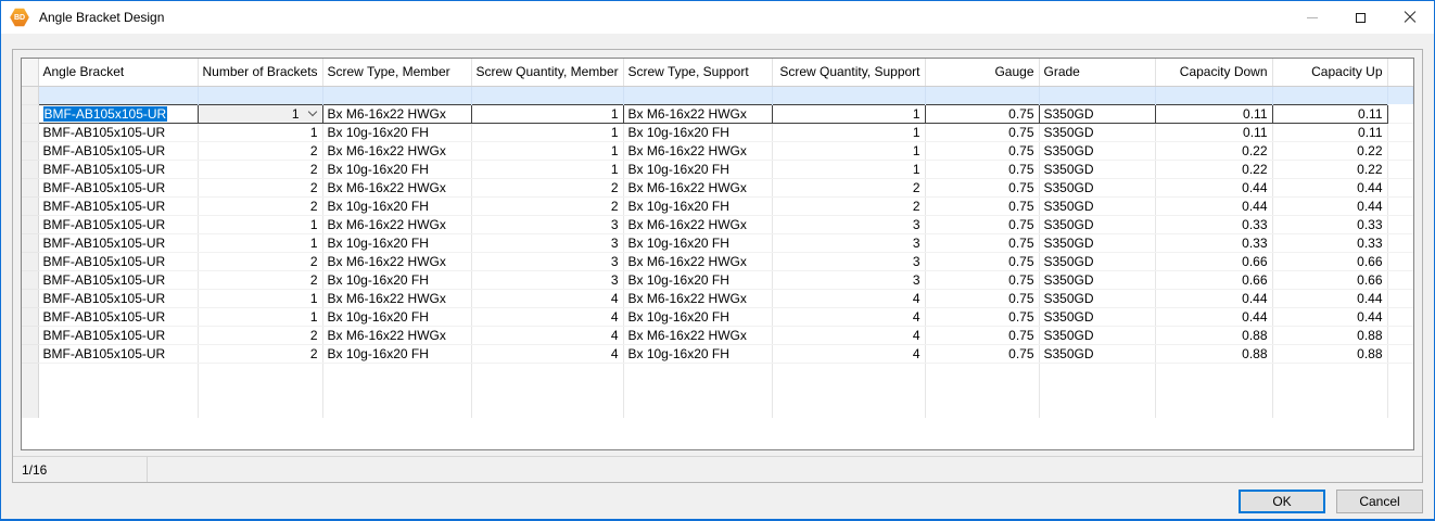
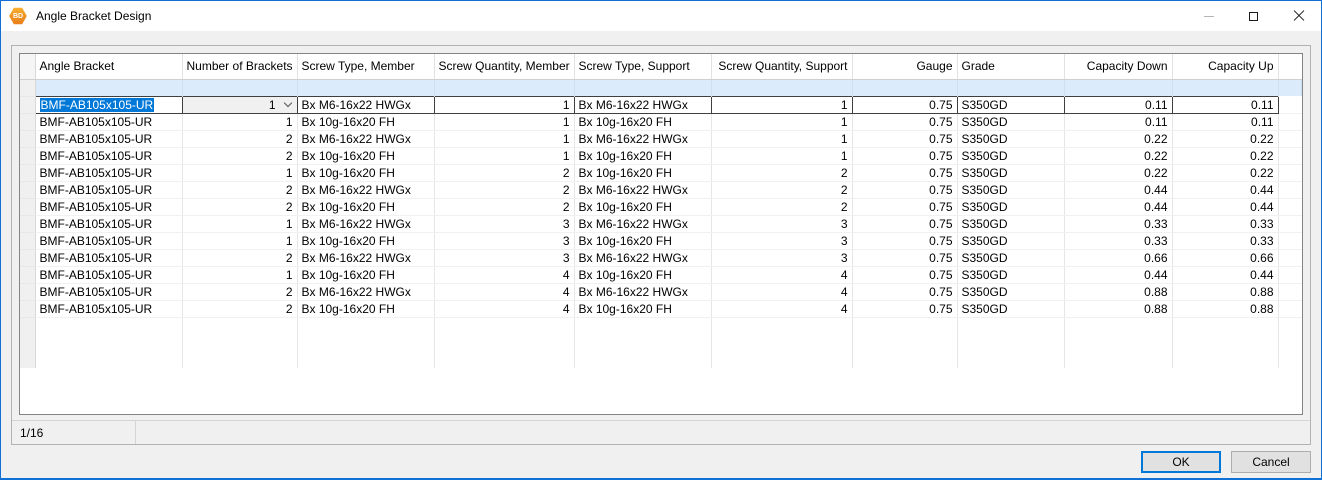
  Angle Bracket Design
  	Angle Bracket	Number of Brackets	Screw Type, Member	Screw Quantity, Member	Screw Type, Support	Screw Quantity, Support	Gauge	Grade	Capacity Down	Capacity Up
  	BMF-AB105x105-UR	1	Bx M6-16x22 HWGx	1	Bx M6-16x22 HWGx	1	0.75	S350GD	0.11	0.11
  	BMF-AB105x105-UR	1	Bx 10g-16x20 FH	1	Bx 10g-16x20 FH	1	0.75	S350GD	0.11	0.11
  	BMF-AB105x105-UR	2	Bx M6-16x22 HWGx	1	Bx M6-16x22 HWGx	1	0.75	S350GD	0.22	0.22
  	BMF-AB105x105-UR	2	Bx 10g-16x20 FH	1	Bx 10g-16x20 FH	1	0.75	S350GD	0.22	0.22
+ 	BMF-AB105x105-UR	1	Bx 10g-16x20 FH	2	Bx 10g-16x20 FH	2	0.75	S350GD	0.22	0.22
  	BMF-AB105x105-UR	2	Bx M6-16x22 HWGx	2	Bx M6-16x22 HWGx	2	0.75	S350GD	0.44	0.44
  	BMF-AB105x105-UR	2	Bx 10g-16x20 FH	2	Bx 10g-16x20 FH	2	0.75	S350GD	0.44	0.44
  	BMF-AB105x105-UR	1	Bx M6-16x22 HWGx	3	Bx M6-16x22 HWGx	3	0.75	S350GD	0.33	0.33
  	BMF-AB105x105-UR	1	Bx 10g-16x20 FH	3	Bx 10g-16x20 FH	3	0.75	S350GD	0.33	0.33
  	BMF-AB105x105-UR	2	Bx M6-16x22 HWGx	3	Bx M6-16x22 HWGx	3	0.75	S350GD	0.66	0.66
- 	BMF-AB105x105-UR	2	Bx 10g-16x20 FH	3	Bx 10g-16x20 FH	3	0.75	S350GD	0.66	0.66
- 	BMF-AB105x105-UR	1	Bx M6-16x22 HWGx	4	Bx M6-16x22 HWGx	4	0.75	S350GD	0.44	0.44
  	BMF-AB105x105-UR	1	Bx 10g-16x20 FH	4	Bx 10g-16x20 FH	4	0.75	S350GD	0.44	0.44
  	BMF-AB105x105-UR	2	Bx M6-16x22 HWGx	4	Bx M6-16x22 HWGx	4	0.75	S350GD	0.88	0.88
  	BMF-AB105x105-UR	2	Bx 10g-16x20 FH	4	Bx 10g-16x20 FH	4	0.75	S350GD	0.88	0.88
  1/16
  OK
  Cancel
